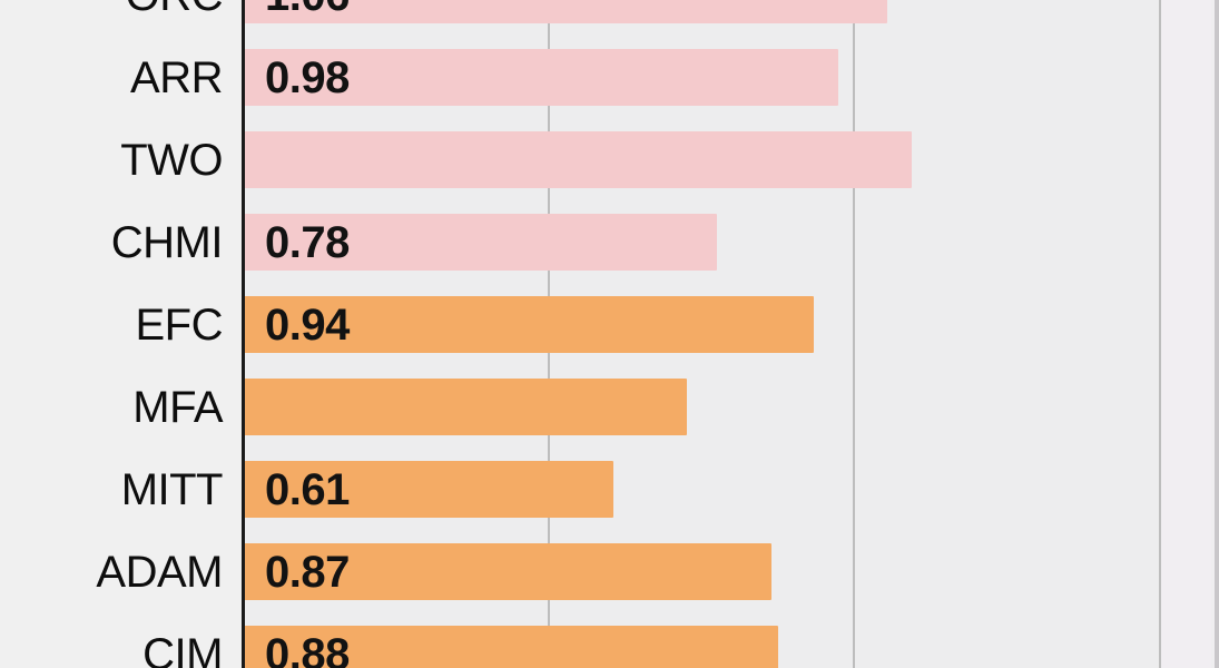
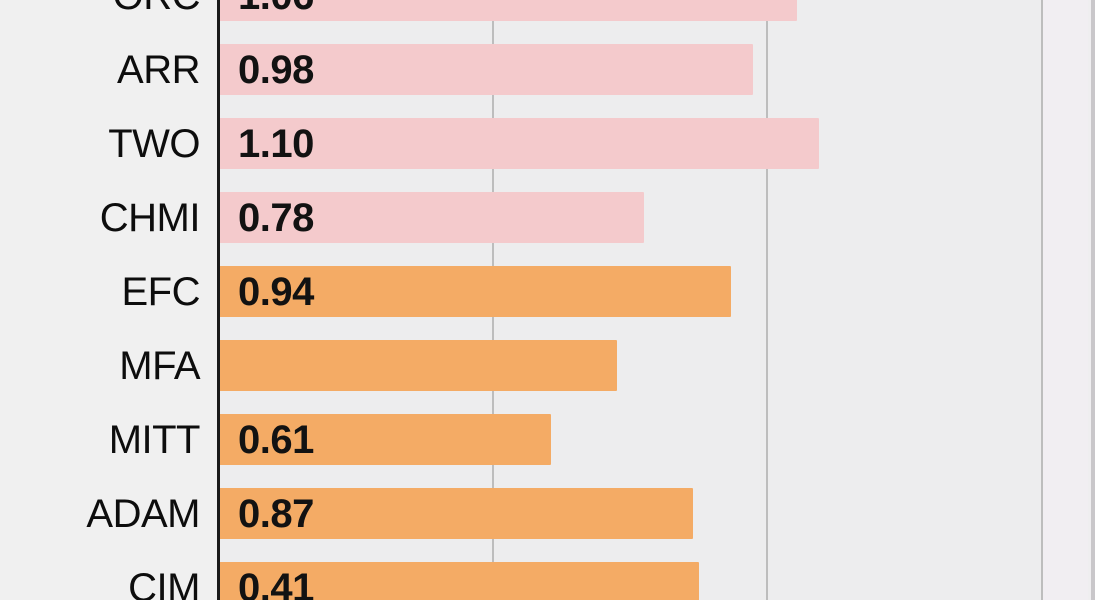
  ARR
  0.98
  TWO
+ 1.10
  CHMI
  0.78
  EFC
  0.94
  MFA
  MITT
  0.61
  ADAM
  0.87
  CIM
- 0.88
+ 0.41
